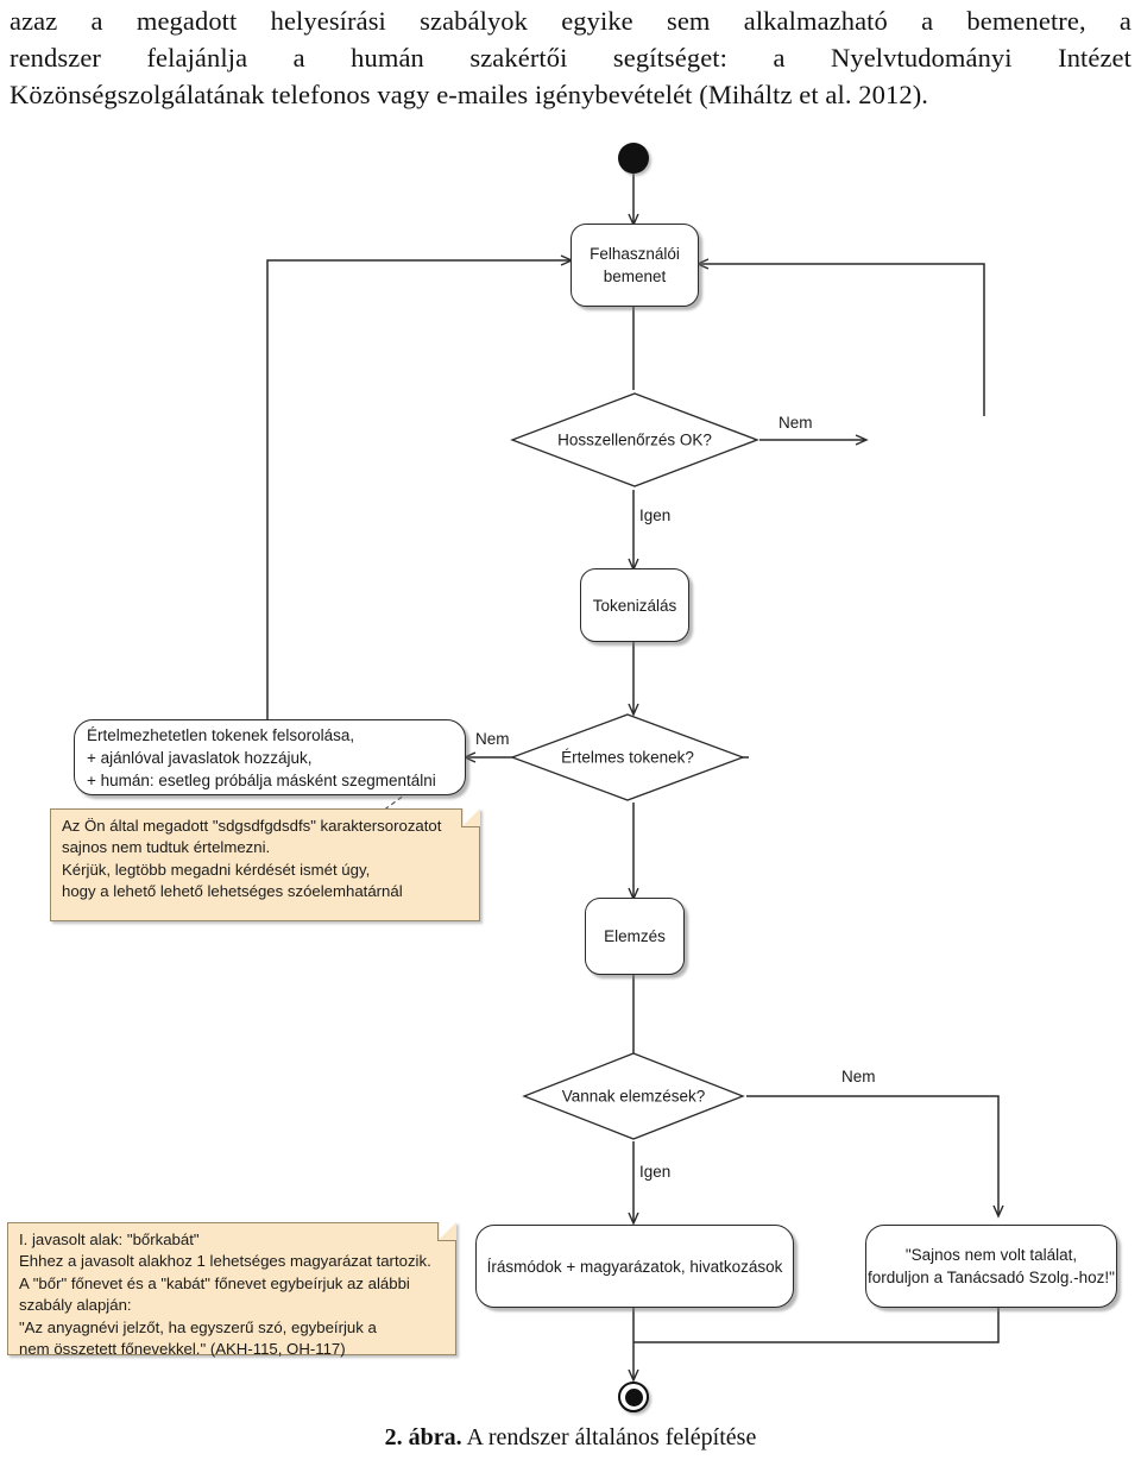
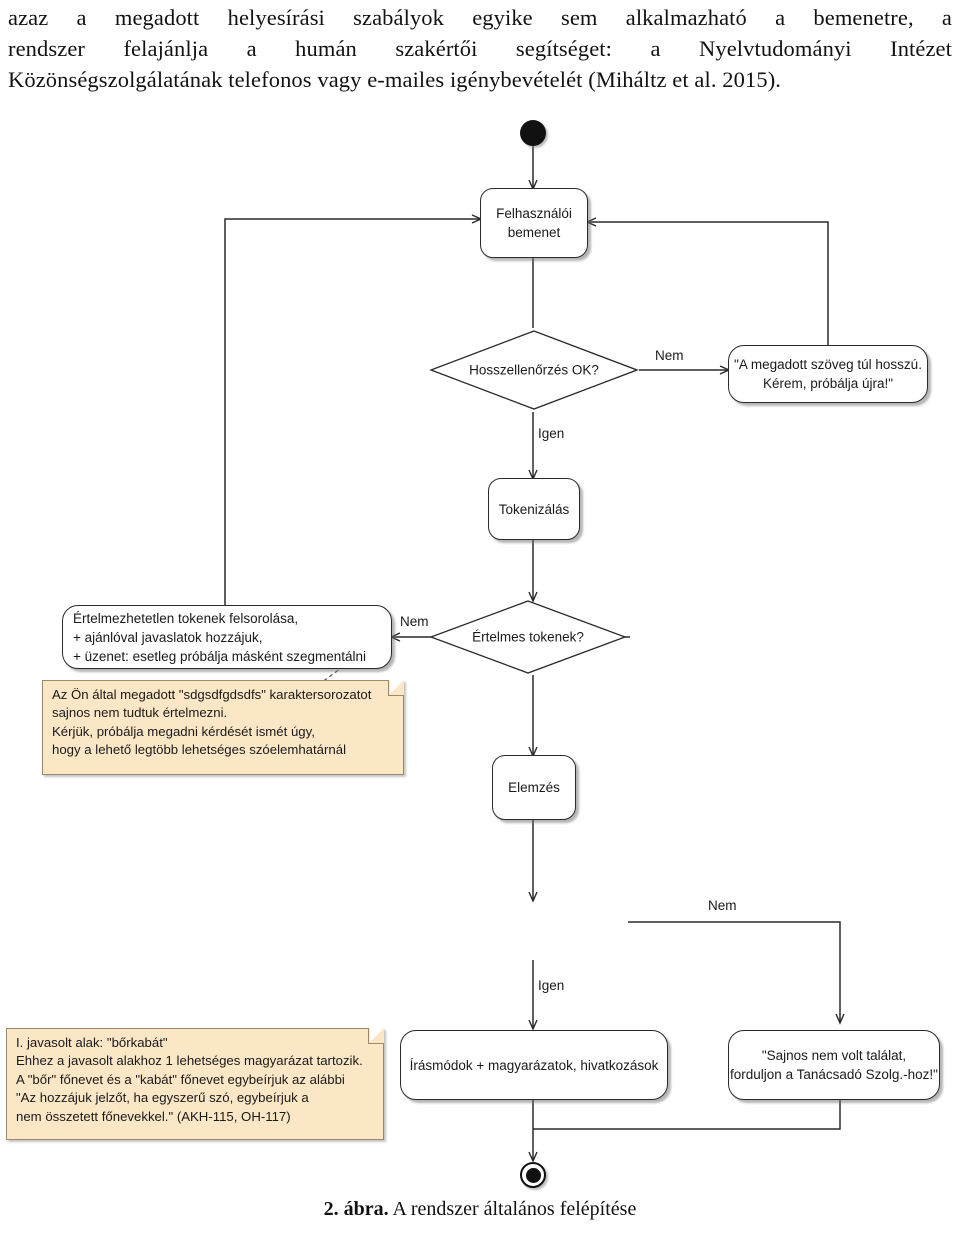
  azaz a megadott helyesírási szabályok egyike sem alkalmazható a bemenetre, a
  rendszer felajánlja a humán szakértői segítséget: a Nyelvtudományi Intézet
- Közönségszolgálatának telefonos vagy e-mailes igénybevételét (Miháltz et al. 2012).
+ Közönségszolgálatának telefonos vagy e-mailes igénybevételét (Miháltz et al. 2015).
  Felhasználói
  bemenet
  Hosszellenőrzés OK?
+ "A megadott szöveg túl hosszú.
+ Kérem, próbálja újra!"
  Tokenizálás
  Értelmes tokenek?
  Értelmezhetetlen tokenek felsorolása,
  + ajánlóval javaslatok hozzájuk,
- + humán: esetleg próbálja másként szegmentálni
+ + üzenet: esetleg próbálja másként szegmentálni
  Az Ön által megadott "sdgsdfgdsdfs" karaktersorozatot
  sajnos nem tudtuk értelmezni.
- Kérjük, legtöbb megadni kérdését ismét úgy,
+ Kérjük, próbálja megadni kérdését ismét úgy,
- hogy a lehető lehető lehetséges szóelemhatárnál
+ hogy a lehető legtöbb lehetséges szóelemhatárnál
  Elemzés
- Vannak elemzések?
  I. javasolt alak: "bőrkabát"
  Ehhez a javasolt alakhoz 1 lehetséges magyarázat tartozik.
  A "bőr" főnevet és a "kabát" főnevet egybeírjuk az alábbi
- szabály alapján:
- "Az anyagnévi jelzőt, ha egyszerű szó, egybeírjuk a
+ "Az hozzájuk jelzőt, ha egyszerű szó, egybeírjuk a
  nem összetett főnevekkel." (AKH-115, OH-117)
  Írásmódok + magyarázatok, hivatkozások
  "Sajnos nem volt találat,
  forduljon a Tanácsadó Szolg.-hoz!"
  Nem
  Igen
  Nem
  Nem
  Igen
  2. ábra. A rendszer általános felépítése
